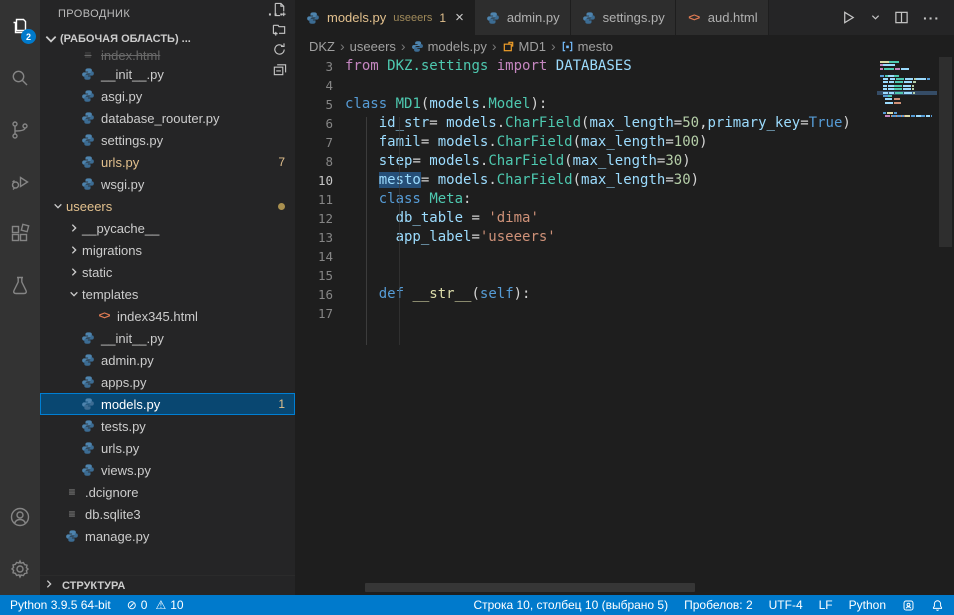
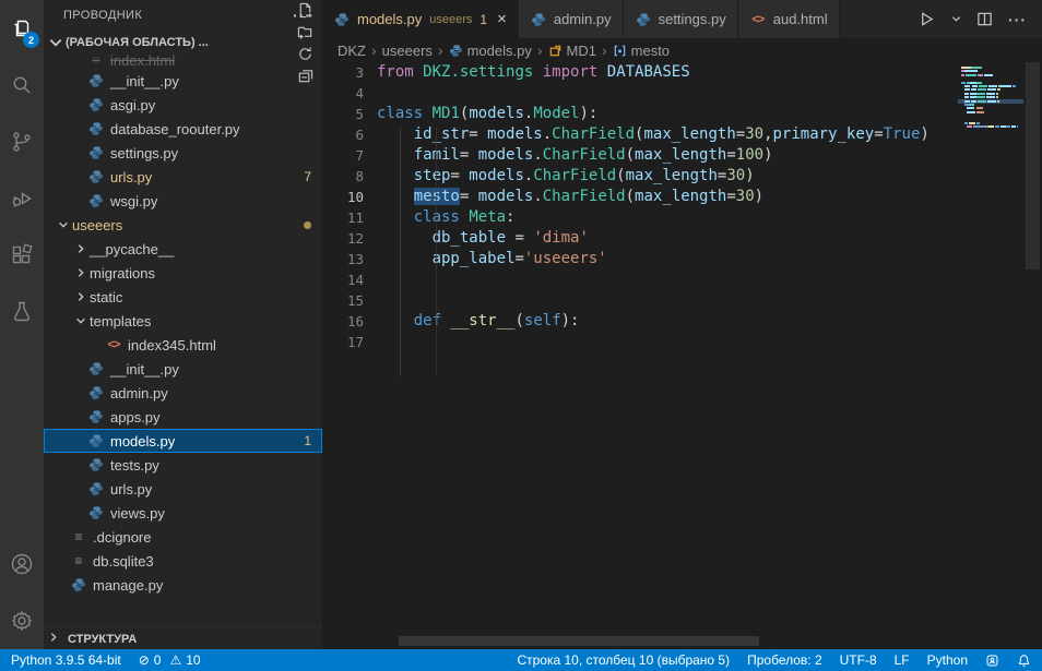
  2
  ПРОВОДНИК
  (РАБОЧАЯ ОБЛАСТЬ) ...
  ≡
  index.html
  __init__.py
  asgi.py
  database_roouter.py
  settings.py
  urls.py
  7
  wsgi.py
  useeers
  __pycache__
  migrations
  static
  templates
  <>
  index345.html
  __init__.py
  admin.py
  apps.py
  models.py
  1
  tests.py
  urls.py
  views.py
  ≡
  .dcignore
  ≡
  db.sqlite3
  manage.py
  СТРУКТУРА
  models.py
  useeers
  1
  ×
  admin.py
  settings.py
  <>
  aud.html
  ···
  DKZ
  ›
  useeers
  ›
  models.py
  ›
  MD1
  ›
  mesto
  3
  from DKZ.settings import DATABASES
  4
  5
  class MD1(models.Model):
  6
- id_str= models.CharField(max_length=50,primary_key=True)
+ id_str= models.CharField(max_length=30,primary_key=True)
  7
  famil= models.CharField(max_length=100)
  8
  step= models.CharField(max_length=30)
  10
  mesto= models.CharField(max_length=30)
  11
  class Meta:
  12
  db_table = 'dima'
  13
  app_label='useeers'
  14
  15
  16
  def __str__(self):
  17
  Python 3.9.5 64-bit
  ⊘
  0
  ⚠
  10
  Строка 10, столбец 10 (выбрано 5)
  Пробелов: 2
- UTF-4
+ UTF-8
  LF
  Python
